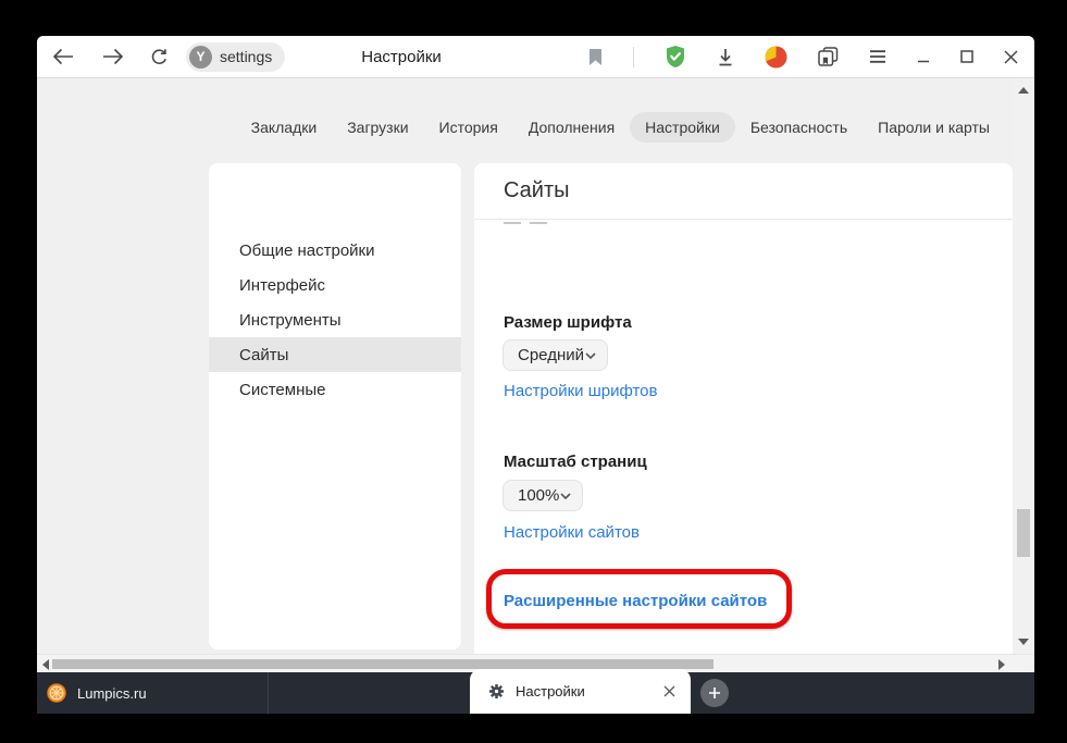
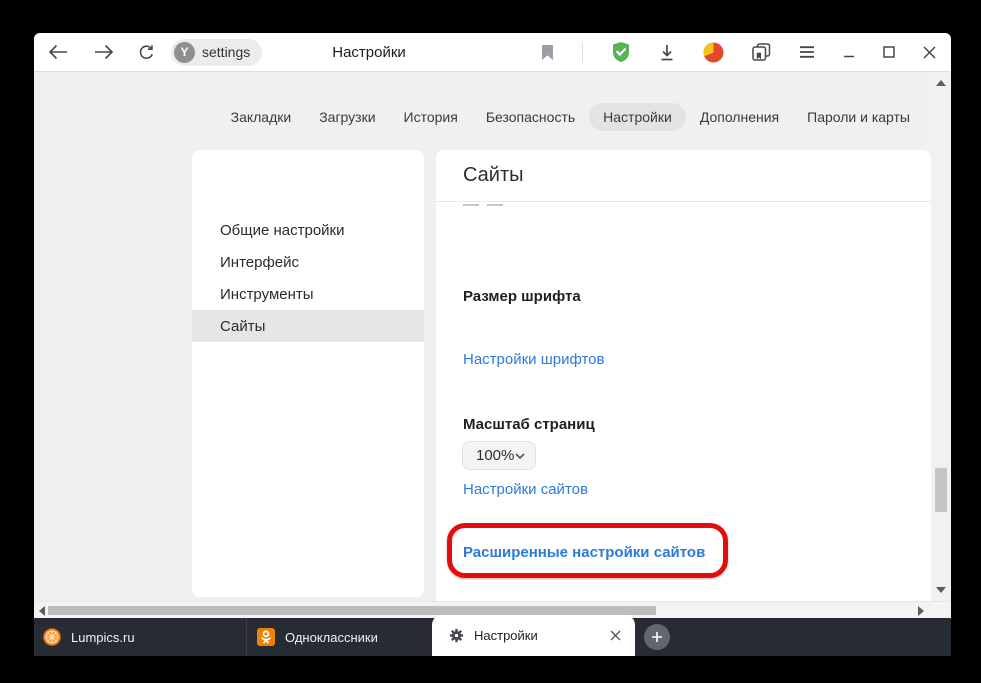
  Y
  settings
  Настройки
  Закладки
  Загрузки
  История
- Дополнения
+ Безопасность
  Настройки
- Безопасность
+ Дополнения
  Пароли и карты
  Общие настройки
  Интерфейс
  Инструменты
  Сайты
- Системные
  Сайты
  Размер шрифта
- Средний
  Настройки шрифтов
  Масштаб страниц
  100%
  Настройки сайтов
  Расширенные настройки сайтов
  Lumpics.ru
+ Одноклассники
  Настройки
